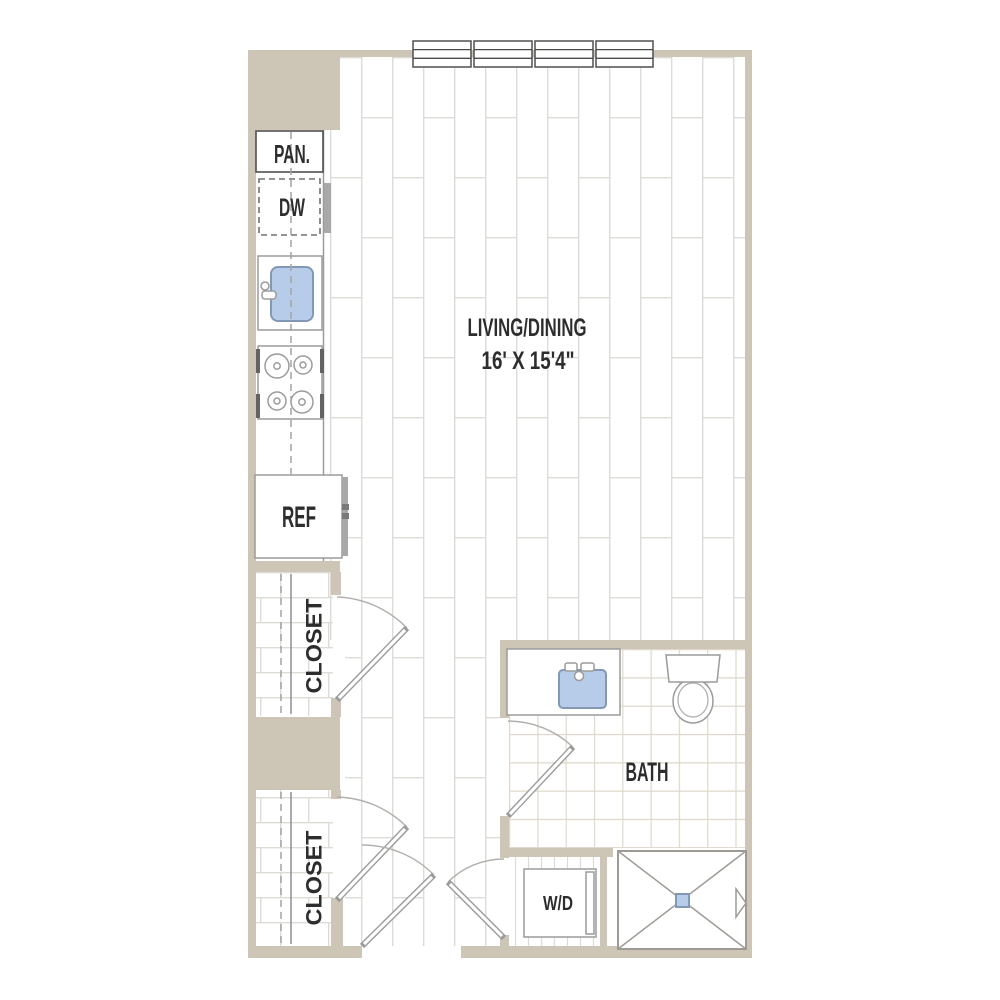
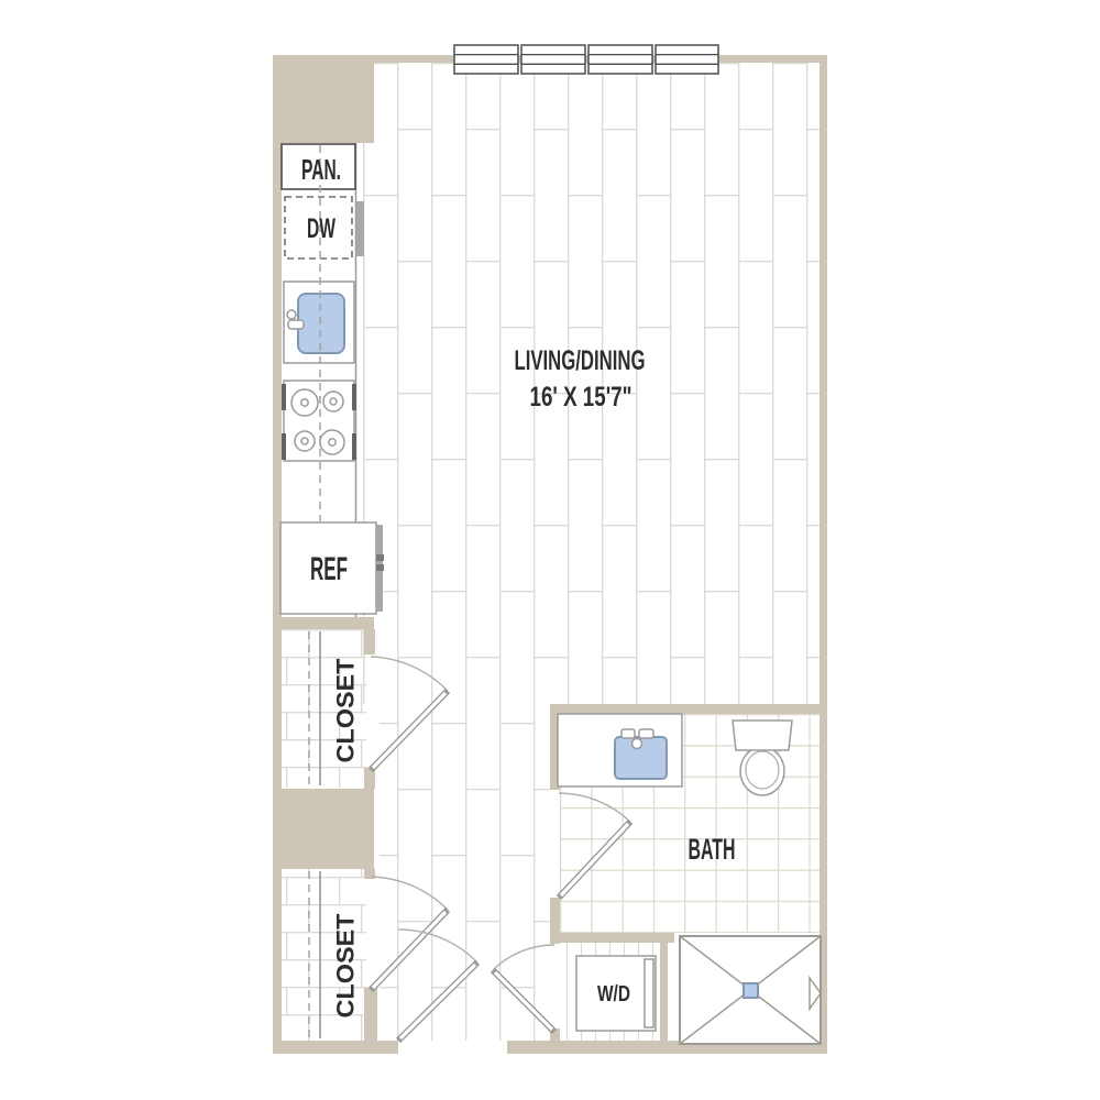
  PAN.
  DW
  REF
  LIVING/DINING
- 16' X 15'4"
+ 16' X 15'7"
  BATH
  W/D
